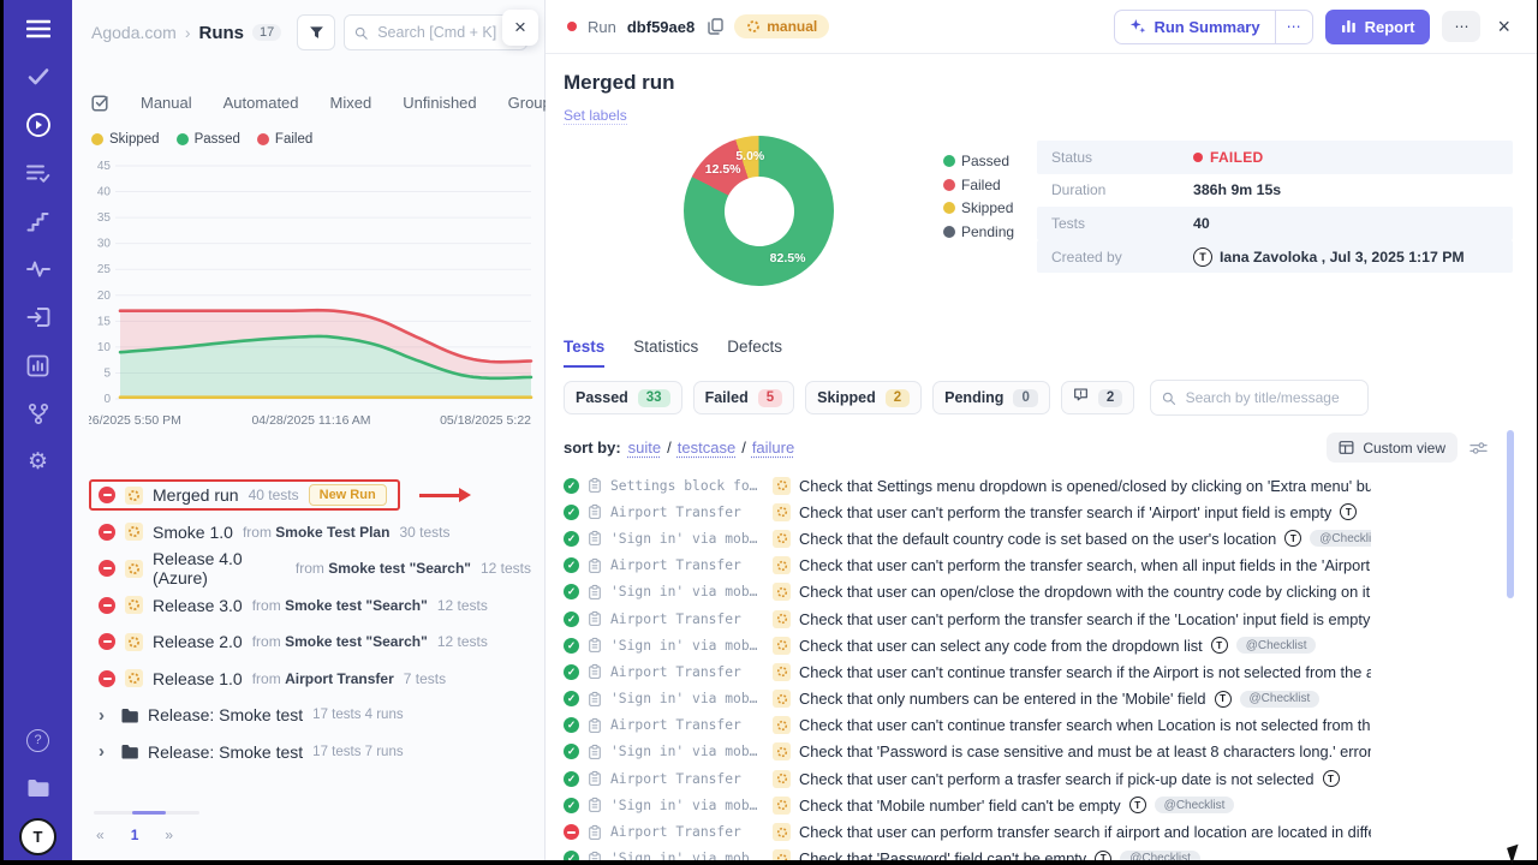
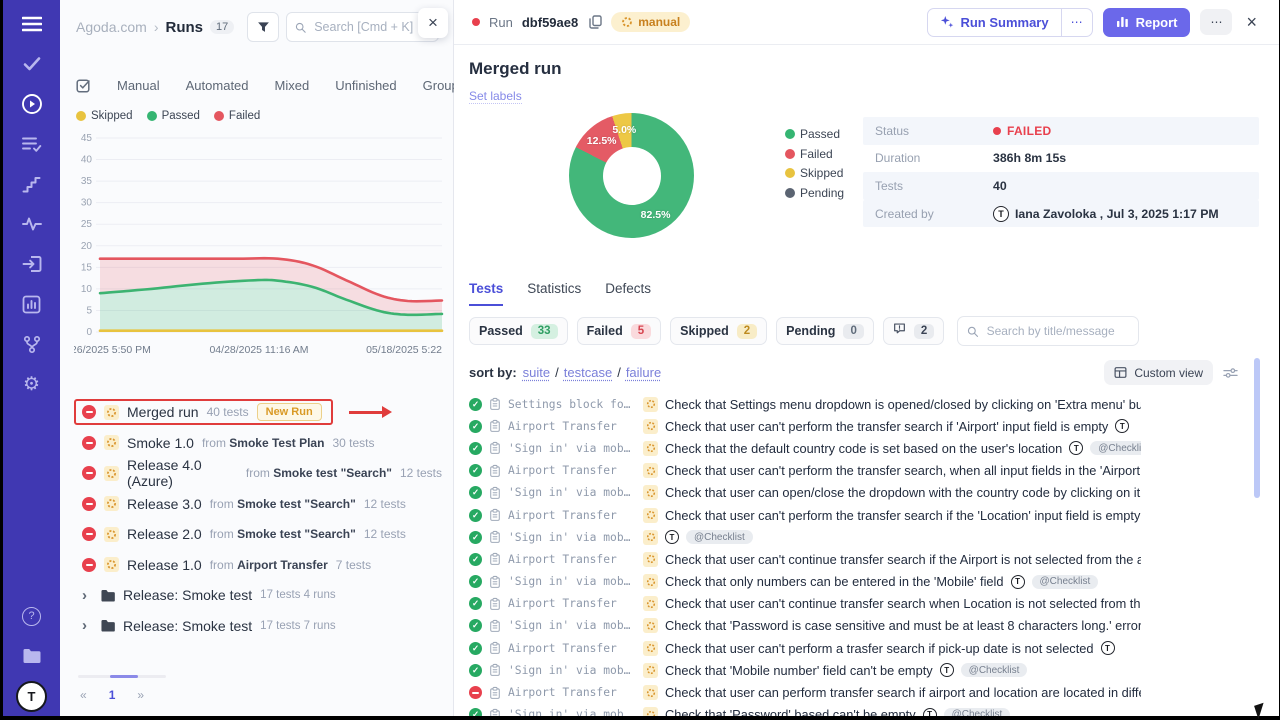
  ⚙
  ?
  T
  ×
  Agoda.com
  ›
  Runs
  17
  Search [Cmd + K]
  Manual
  Automated
  Mixed
  Unfinished
  Skipped
  Passed
  Failed
  0
  5
  10
  15
  20
  25
  30
  35
  40
  45
  26/2025 5:50 PM
  04/28/2025 11:16 AM
  05/18/2025 5:22
  Merged run
  40 tests
  New Run
  Smoke 1.0
  from Smoke Test Plan
  30 tests
  Release 4.0 (Azure)
  from Smoke test "Search"
  12 tests
  Release 3.0
  from Smoke test "Search"
  12 tests
  Release 2.0
  from Smoke test "Search"
  12 tests
  Release 1.0
  from Airport Transfer
  7 tests
  ›
  Release: Smoke test
  17 tests 4 runs
  ›
  Release: Smoke test
  17 tests 7 runs
  «
  1
  »
  Run
  dbf59ae8
  manual
  Run Summary
  ⋯
  Report
  ⋯
  ×
  Merged run
  Set labels
  82.5%
  12.5%
  5.0%
  Passed
  Failed
  Skipped
  Pending
  Status
  FAILED
  Duration
- 386h 9m 15s
+ 386h 8m 15s
  Tests
  40
  Created by
  T
  Iana Zavoloka , Jul 3, 2025 1:17 PM
  Tests
  Statistics
  Defects
  Passed
  33
  Failed
  5
  Skipped
  2
  Pending
  0
  2
  Search by title/message
  sort by:
  suite
  /
  testcase
  /
  failure
  Custom view
  Settings block for.
  Check that Settings menu dropdown is opened/closed by clicking on 'Extra menu' bu
  Airport Transfer
  Check that user can't perform the transfer search if 'Airport' input field is empty
  T
  'Sign in' via mobil
  Check that the default country code is set based on the user's location
  T
  @Checkli
  Airport Transfer
  Check that user can't perform the transfer search, when all input fields in the 'Airport
  'Sign in' via mobil
  Check that user can open/close the dropdown with the country code by clicking on it
  Airport Transfer
  Check that user can't perform the transfer search if the 'Location' input field is empty
  'Sign in' via mobil
- Check that user can select any code from the dropdown list
  T
  @Checklist
  Airport Transfer
  Check that user can't continue transfer search if the Airport is not selected from the a
  'Sign in' via mobil
  Check that only numbers can be entered in the 'Mobile' field
  T
  @Checklist
  Airport Transfer
  Check that user can't continue transfer search when Location is not selected from th
  'Sign in' via mobil
  Check that 'Password is case sensitive and must be at least 8 characters long.' error
  Airport Transfer
  Check that user can't perform a trasfer search if pick-up date is not selected
  T
  'Sign in' via mobil
  Check that 'Mobile number' field can't be empty
  T
  @Checklist
  Airport Transfer
  Check that user can perform transfer search if airport and location are located in diff
  'Sign in' via mobil
- Check that 'Password' field can't be empty
+ Check that 'Password' based can't be empty
  T
  @Checklist
